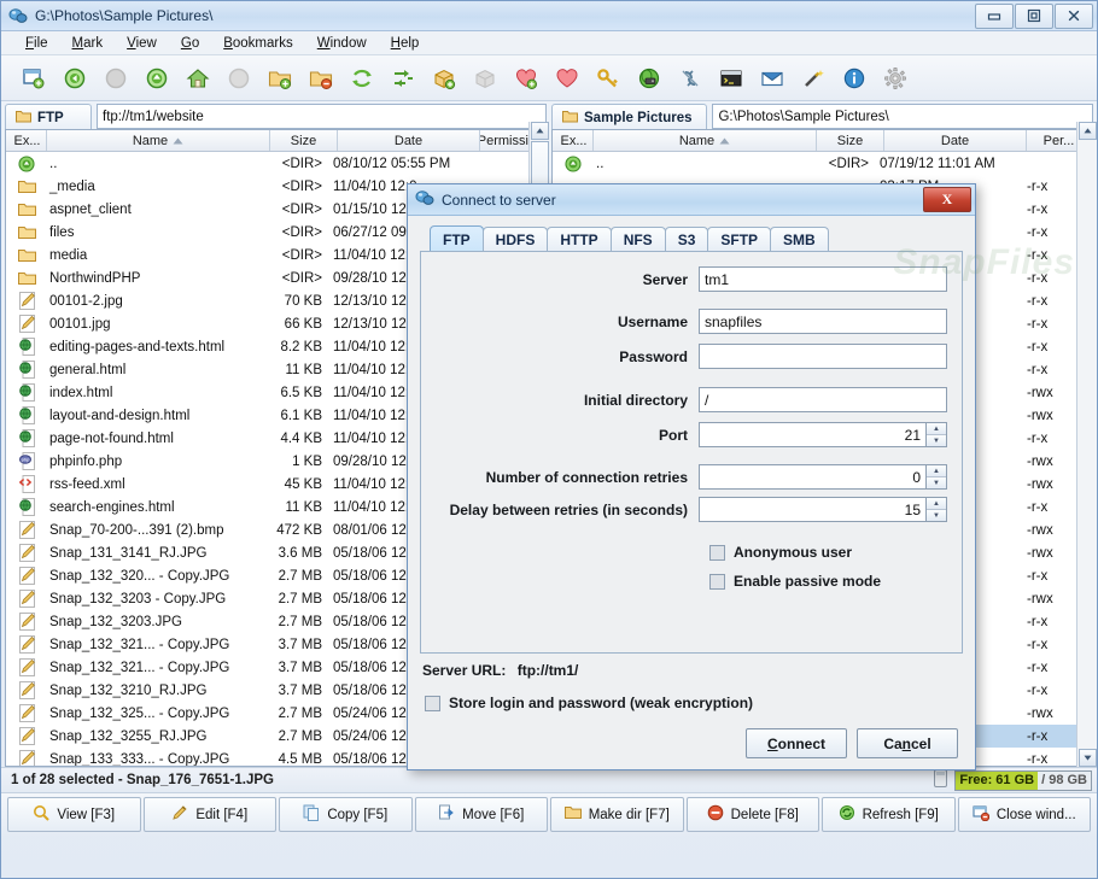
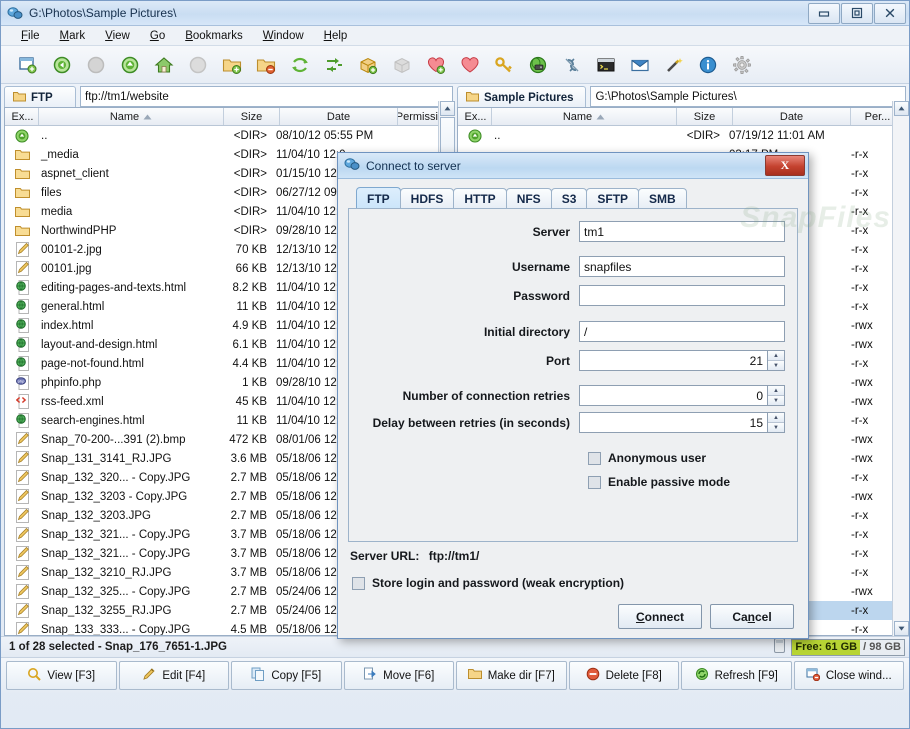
  G:\Photos\Sample Pictures\
  File
  Mark
  View
  Go
  Bookmarks
  Window
  Help
  FTP
  ftp://tm1/website
  Ex...
  Name
  Size
  Date
  ..
  <DIR>
  08/10/12 05:55 PM
  _media
  <DIR>
  11/04/10 12
  aspnet_client
  <DIR>
  01/15/10 12
  files
  <DIR>
  06/27/12 09
  media
  <DIR>
  11/04/10 12
  NorthwindPHP
  <DIR>
  09/28/10 12
  00101-2.jpg
  70 KB
  12/13/10 12
  00101.jpg
  66 KB
  12/13/10 12
  editing-pages-and-texts.html
  8.2 KB
  11/04/10 12
  general.html
  11 KB
  11/04/10 12
  index.html
- 6.5 KB
+ 4.9 KB
  11/04/10 12
  layout-and-design.html
  6.1 KB
  11/04/10 12
  page-not-found.html
  4.4 KB
  11/04/10 12
  phpinfo.php
  1 KB
  09/28/10 12
  rss-feed.xml
  45 KB
  11/04/10 12
  search-engines.html
  11 KB
  11/04/10 12
  Snap_70-200-...391 (2).bmp
  472 KB
  08/01/06 12
  Snap_131_3141_RJ.JPG
  3.6 MB
  05/18/06 12
  Snap_132_320... - Copy.JPG
  2.7 MB
  05/18/06 12
  Snap_132_3203 - Copy.JPG
  2.7 MB
  05/18/06 12
  Snap_132_3203.JPG
  2.7 MB
  05/18/06 12
  Snap_132_321... - Copy.JPG
  3.7 MB
  05/18/06 12
  Snap_132_321... - Copy.JPG
  3.7 MB
  05/18/06 12
  Snap_132_3210_RJ.JPG
  3.7 MB
  05/18/06 12
  Snap_132_325... - Copy.JPG
  2.7 MB
  05/24/06 12
  Snap_132_3255_RJ.JPG
  2.7 MB
  05/24/06 12
  Snap_133_333... - Copy.JPG
  4.5 MB
  05/18/06 12
  Sample Pictures
  G:\Photos\Sample Pictures\
  Ex...
  Name
  Size
  Date
  Per...
  ..
  <DIR>
  07/19/12 11:01 AM
  -r-x
  -r-x
  -r-x
  -r-x
  -r-x
  -r-x
  -r-x
  -r-x
  -r-x
  -rwx
  -rwx
  -r-x
  -rwx
  -rwx
  -r-x
  -rwx
  -rwx
  -r-x
  -rwx
  -r-x
  -r-x
  -r-x
  -r-x
  -rwx
  -r-x
  -r-x
  1 of 28 selected - Snap_176_7651-1.JPG
  Free: 61 GB
  / 98 GB
  View [F3]
  Edit [F4]
  Copy [F5]
  Move [F6]
  Make dir [F7]
  Delete [F8]
  Refresh [F9]
  Close wind...
  Connect to server
  X
  FTP
  HDFS
  HTTP
  NFS
  S3
  SFTP
  SMB
  Server
  tm1
  Username
  snapfiles
  Password
  Initial directory
  /
  Port
  21
  Number of connection retries
  0
  Delay between retries (in seconds)
  15
  Anonymous user
  Enable passive mode
  Server URL: ftp://tm1/
  Store login and password (weak encryption)
  C
  onnect
  Ca
  n
  cel
  SnapFiles
